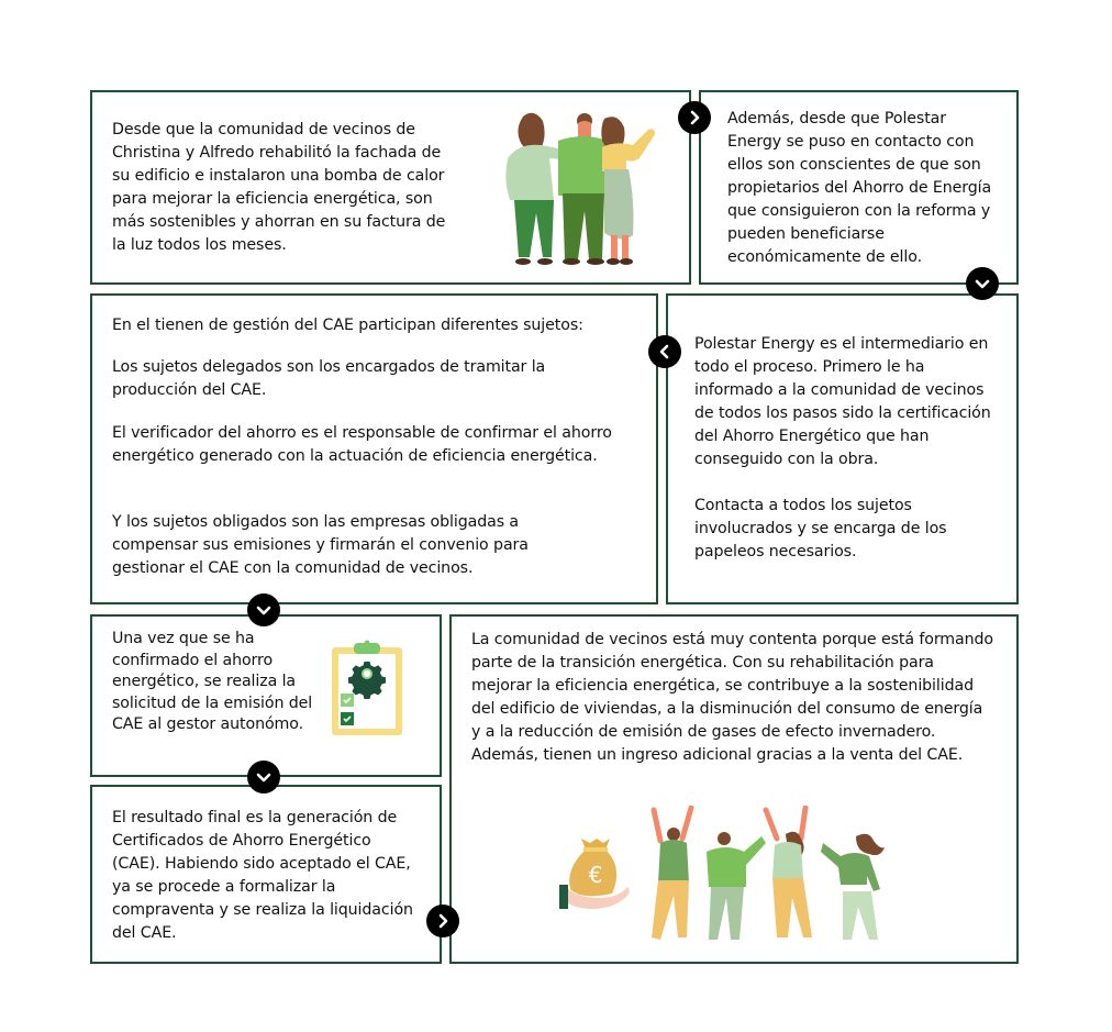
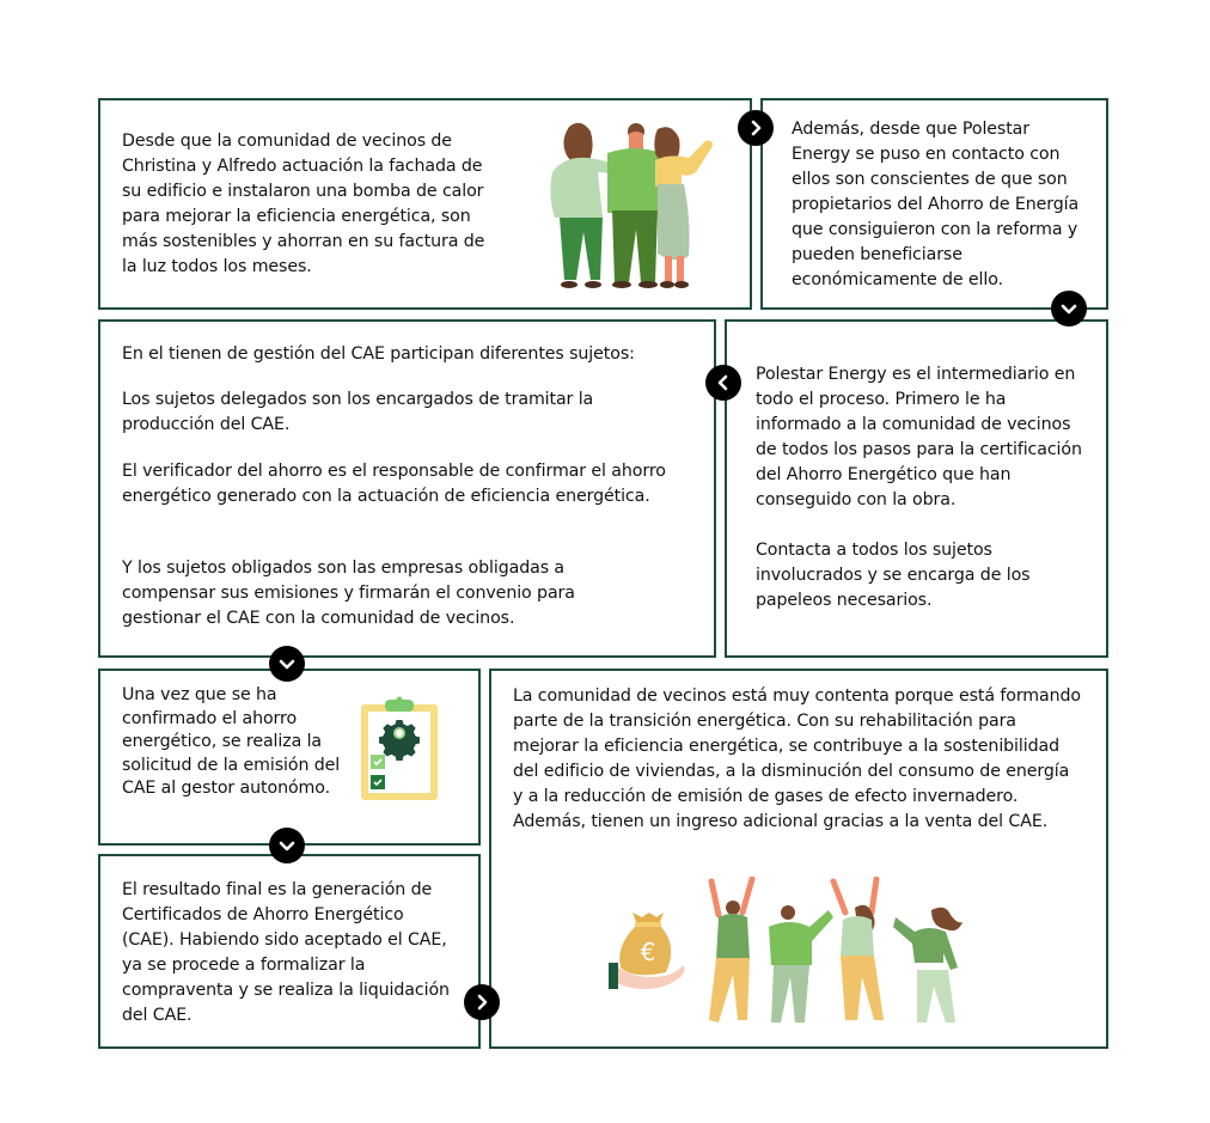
- Desde que la comunidad de vecinos de Christina y Alfredo rehabilitó la fachada de su edificio e instalaron una bomba de calor para mejorar la eficiencia energética, son más sostenibles y ahorran en su factura de la luz todos los meses.
+ Desde que la comunidad de vecinos de Christina y Alfredo actuación la fachada de su edificio e instalaron una bomba de calor para mejorar la eficiencia energética, son más sostenibles y ahorran en su factura de la luz todos los meses.
  Además, desde que Polestar Energy se puso en contacto con ellos son conscientes de que son propietarios del Ahorro de Energía que consiguieron con la reforma y pueden beneficiarse económicamente de ello.
  En el tienen de gestión del CAE participan diferentes sujetos:
  Los sujetos delegados son los encargados de tramitar la producción del CAE.
  El verificador del ahorro es el responsable de confirmar el ahorro energético generado con la actuación de eficiencia energética.
  Y los sujetos obligados son las empresas obligadas a compensar sus emisiones y firmarán el convenio para gestionar el CAE con la comunidad de vecinos.
- Polestar Energy es el intermediario en todo el proceso. Primero le ha informado a la comunidad de vecinos de todos los pasos sido la certificación del Ahorro Energético que han conseguido con la obra.
+ Polestar Energy es el intermediario en todo el proceso. Primero le ha informado a la comunidad de vecinos de todos los pasos para la certificación del Ahorro Energético que han conseguido con la obra.
  Contacta a todos los sujetos involucrados y se encarga de los papeleos necesarios.
  Una vez que se ha confirmado el ahorro energético, se realiza la solicitud de la emisión del CAE al gestor autonómo.
  El resultado final es la generación de Certificados de Ahorro Energético (CAE). Habiendo sido aceptado el CAE, ya se procede a formalizar la compraventa y se realiza la liquidación del CAE.
  La comunidad de vecinos está muy contenta porque está formando parte de la transición energética. Con su rehabilitación para mejorar la eficiencia energética, se contribuye a la sostenibilidad del edificio de viviendas, a la disminución del consumo de energía y a la reducción de emisión de gases de efecto invernadero. Además, tienen un ingreso adicional gracias a la venta del CAE.
  €
